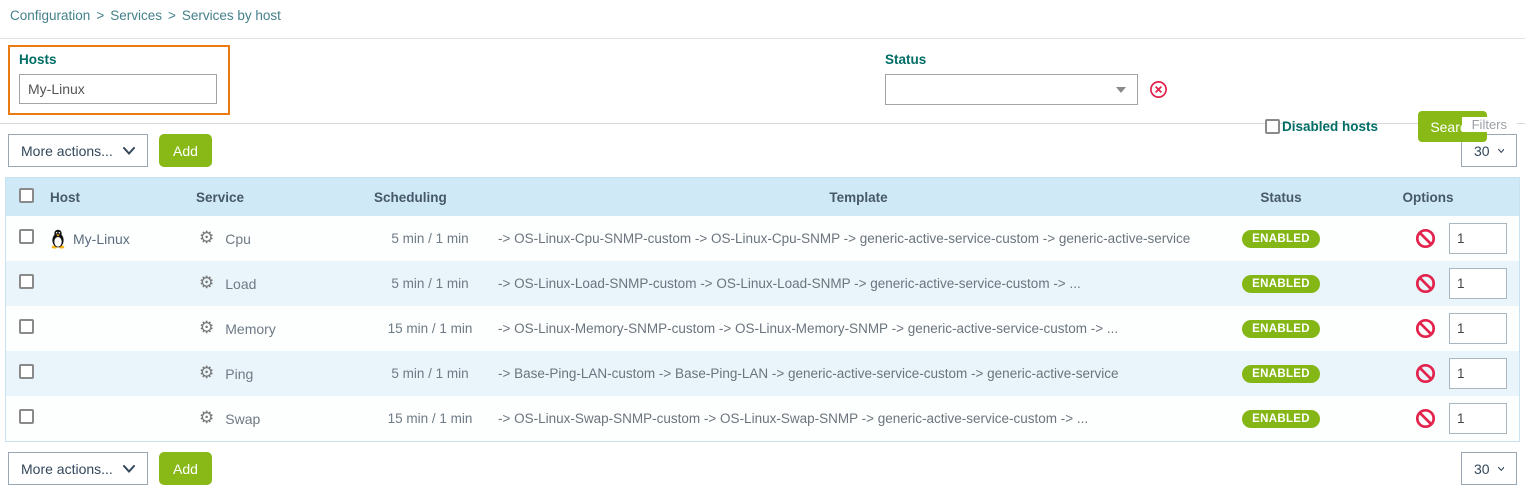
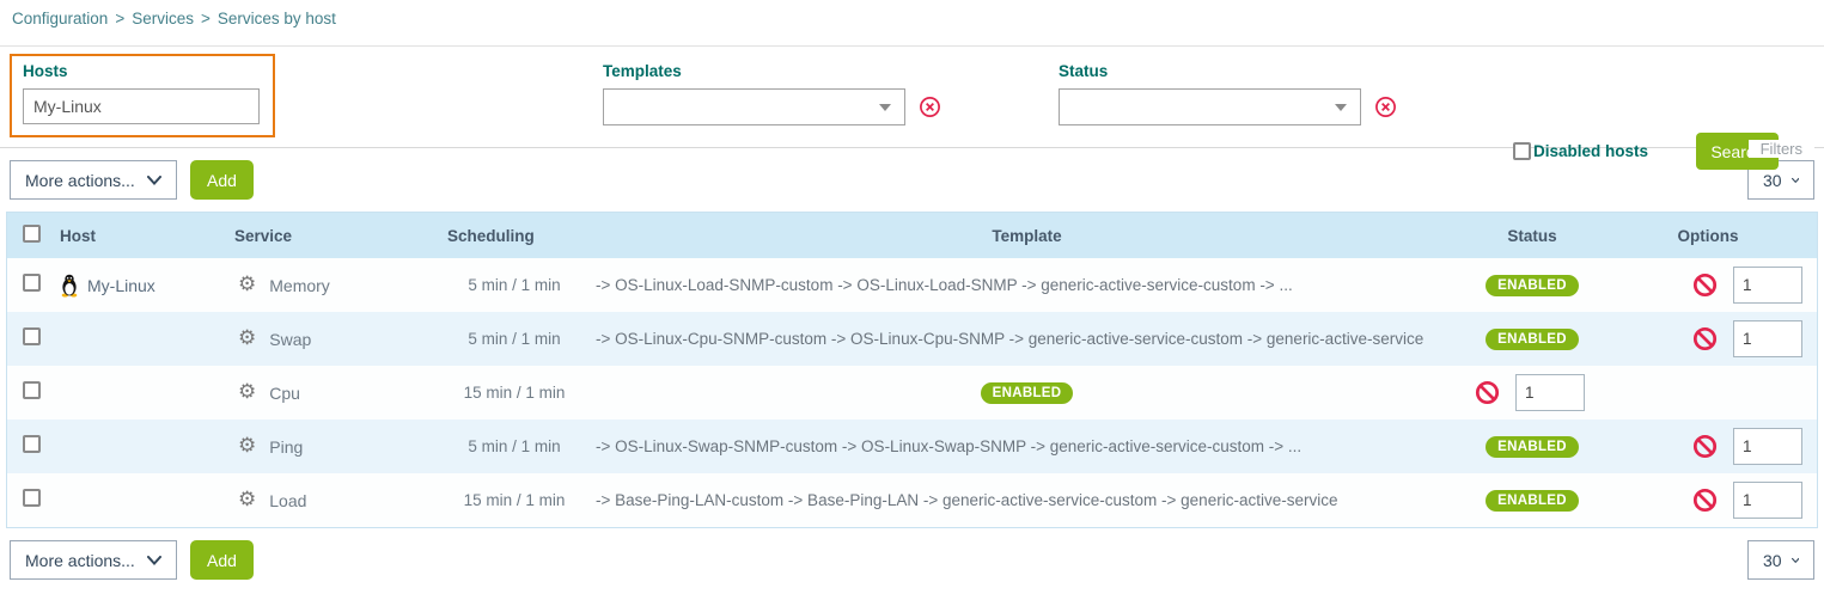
  Configuration > Services > Services by host
  Hosts
  My-Linux
+ Templates
  Status
  Disabled hosts
  Filters
  More actions...
  Add
  30
  Host
  Service
  Scheduling
  Template
  Status
  Options
  My-Linux
  ⚙
- Cpu
+ Memory
  5 min / 1 min
- -> OS-Linux-Cpu-SNMP-custom -> OS-Linux-Cpu-SNMP -> generic-active-service-custom -> generic-active-service
+ -> OS-Linux-Load-SNMP-custom -> OS-Linux-Load-SNMP -> generic-active-service-custom -> ...
  ENABLED
  1
  ⚙
- Load
+ Swap
  5 min / 1 min
- -> OS-Linux-Load-SNMP-custom -> OS-Linux-Load-SNMP -> generic-active-service-custom -> ...
+ -> OS-Linux-Cpu-SNMP-custom -> OS-Linux-Cpu-SNMP -> generic-active-service-custom -> generic-active-service
  ENABLED
  1
  ⚙
- Memory
+ Cpu
  15 min / 1 min
- -> OS-Linux-Memory-SNMP-custom -> OS-Linux-Memory-SNMP -> generic-active-service-custom -> ...
  ENABLED
  1
  ⚙
  Ping
  5 min / 1 min
- -> Base-Ping-LAN-custom -> Base-Ping-LAN -> generic-active-service-custom -> generic-active-service
+ -> OS-Linux-Swap-SNMP-custom -> OS-Linux-Swap-SNMP -> generic-active-service-custom -> ...
  ENABLED
  1
  ⚙
- Swap
+ Load
  15 min / 1 min
- -> OS-Linux-Swap-SNMP-custom -> OS-Linux-Swap-SNMP -> generic-active-service-custom -> ...
+ -> Base-Ping-LAN-custom -> Base-Ping-LAN -> generic-active-service-custom -> generic-active-service
  ENABLED
  1
  More actions...
  Add
  30
